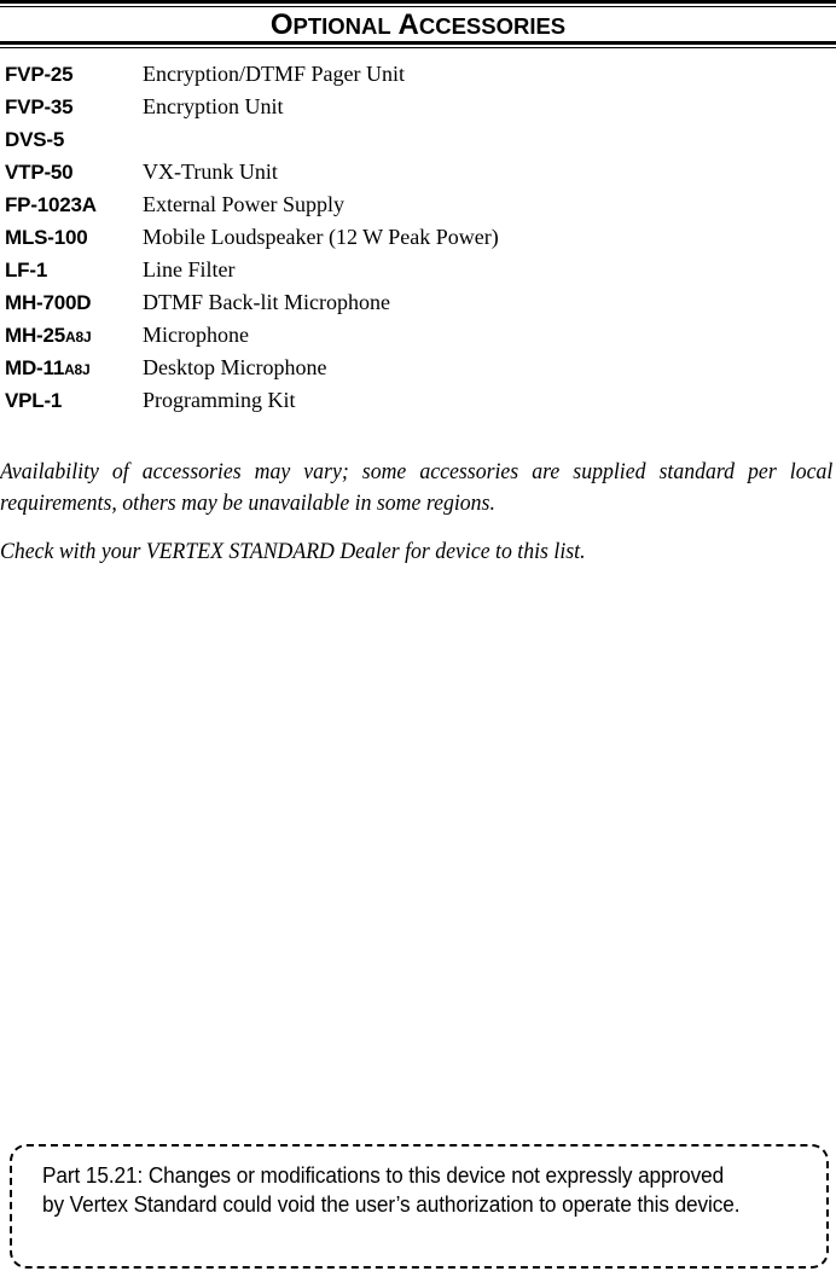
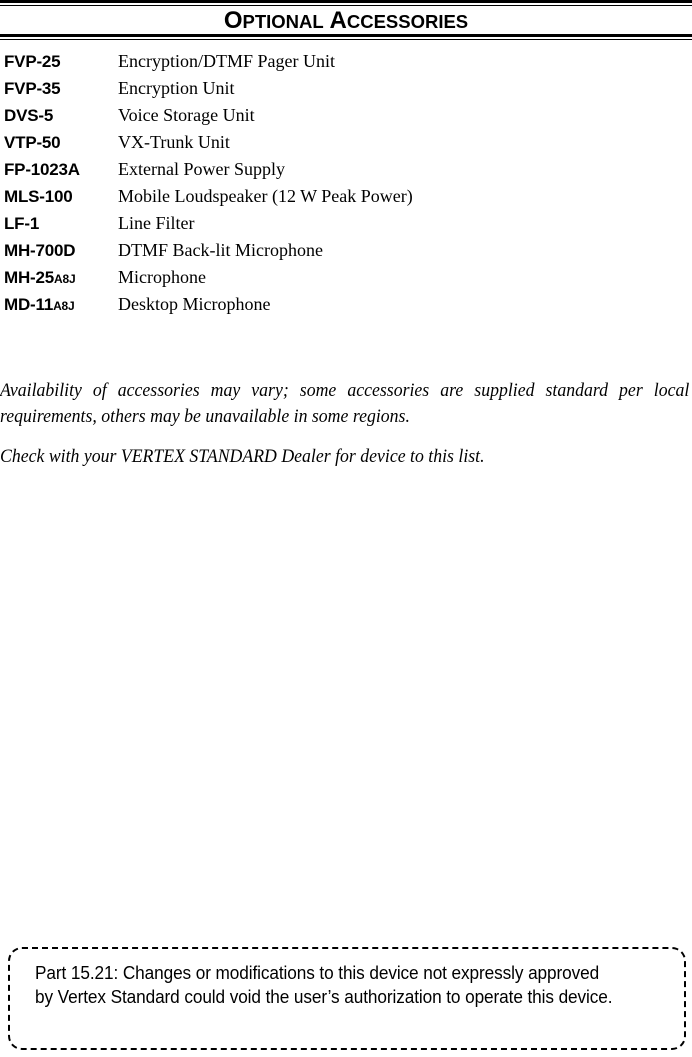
  OPTIONAL ACCESSORIES
  FVP-25
  Encryption/DTMF Pager Unit
  FVP-35
  Encryption Unit
  DVS-5
+ Voice Storage Unit
  VTP-50
  VX-Trunk Unit
  FP-1023A
  External Power Supply
  MLS-100
  Mobile Loudspeaker (12 W Peak Power)
  LF-1
  Line Filter
  MH-700D
  DTMF Back-lit Microphone
  MH-25A8J
  Microphone
  MD-11A8J
  Desktop Microphone
- VPL-1
- Programming Kit
  Availability of accessories may vary; some accessories are supplied standard per local requirements, others may be unavailable in some regions.
  Check with your VERTEX STANDARD Dealer for device to this list.
  Part 15.21: Changes or modifications to this device not expressly approved by Vertex Standard could void the user’s authorization to operate this device.
